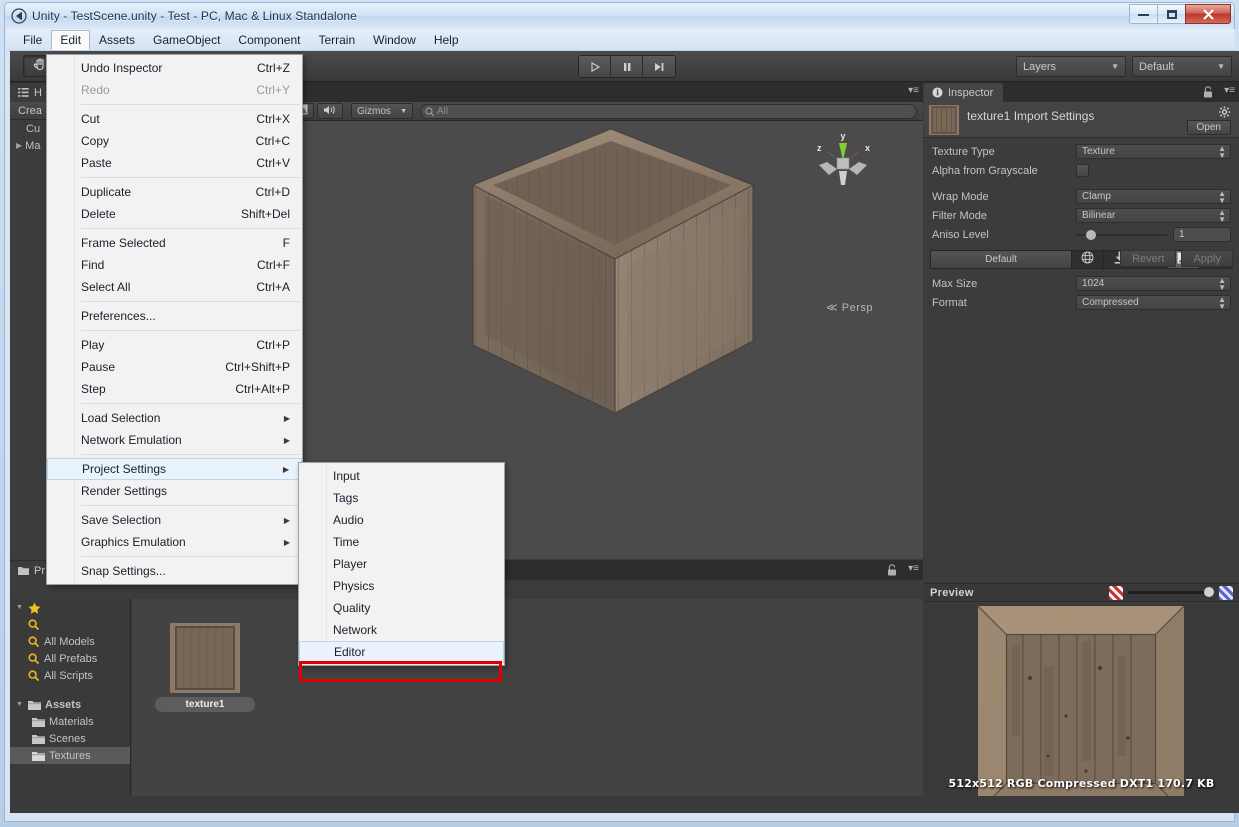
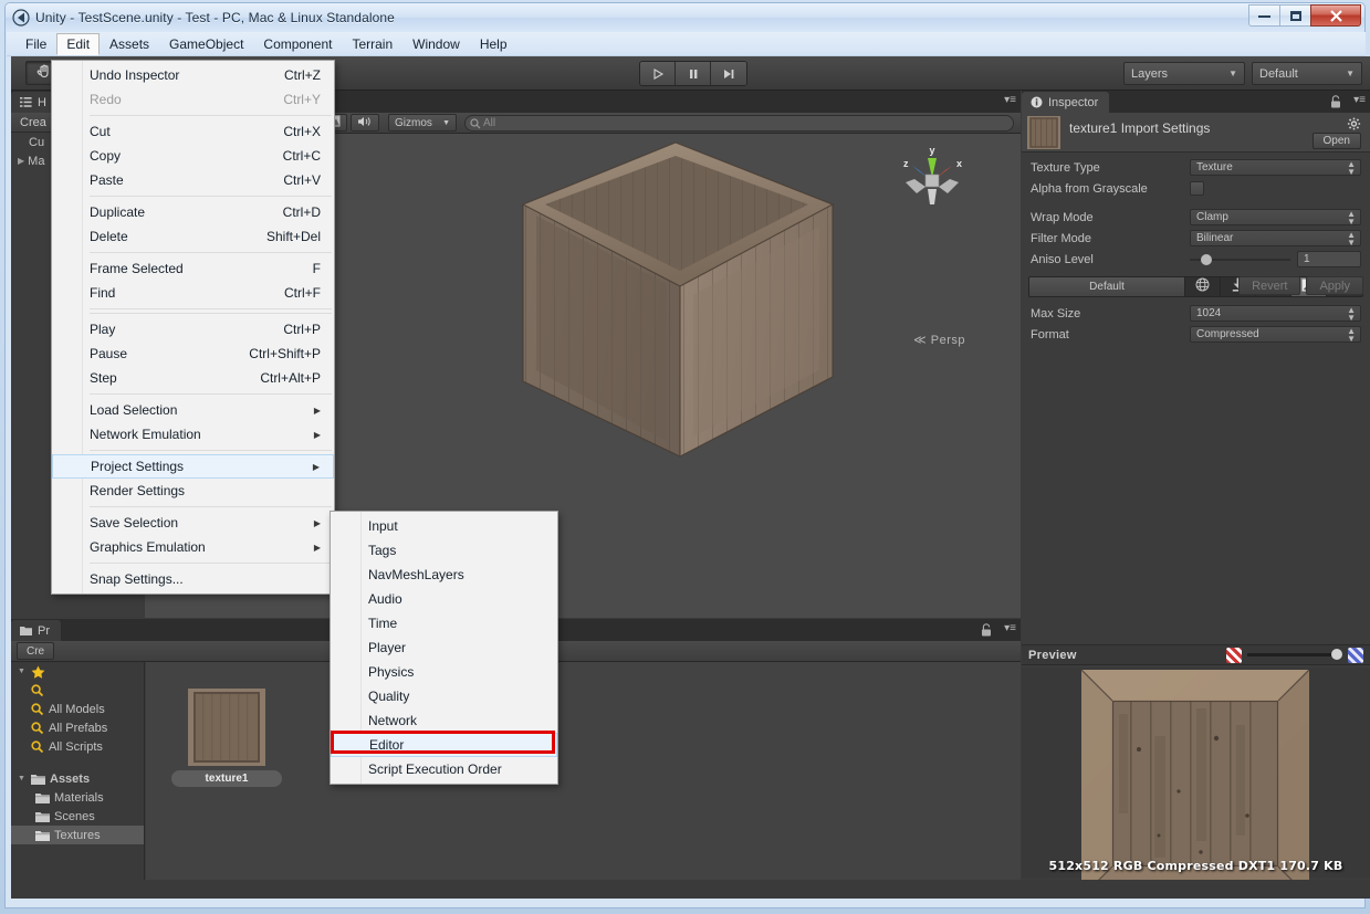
  Unity - TestScene.unity - Test - PC, Mac & Linux Standalone
  File
  Edit
  Assets
  GameObject
  Component
  Terrain
  Window
  Help
  Layers
  ▼
  Default
  ▼
  H
  Crea
  Cu
  ▶
  Ma
  ▾≡
  Gizmos
  All
  y
  z
  x
  ≪ Persp
  Pr
  ▾≡
+ Cre
  All Models
  All Prefabs
  All Scripts
  Assets
  Materials
  Scenes
  Textures
  texture1
  Inspector
  ▾≡
  texture1 Import Settings
  Open
  Texture Type
  Texture
  ▲
  ▼
  Alpha from Grayscale
  Wrap Mode
  Clamp
  ▲
  ▼
  Filter Mode
  Bilinear
  ▲
  ▼
  Aniso Level
  1
  Default
  Max Size
  1024
  ▲
  ▼
  Format
  Compressed
  ▲
  ▼
  Revert
  Apply
  Preview
  512x512 RGB Compressed DXT1 170.7 KB
  Undo Inspector
  Ctrl+Z
  Redo
  Ctrl+Y
  Cut
  Ctrl+X
  Copy
  Ctrl+C
  Paste
  Ctrl+V
  Duplicate
  Ctrl+D
  Delete
  Shift+Del
  Frame Selected
  F
  Find
  Ctrl+F
- Select All
- Ctrl+A
- Preferences...
  Play
  Ctrl+P
  Pause
  Ctrl+Shift+P
  Step
  Ctrl+Alt+P
  Load Selection
  ▶
  Network Emulation
  ▶
  Project Settings
  ▶
  Render Settings
  Save Selection
  ▶
  Graphics Emulation
  ▶
  Snap Settings...
  Input
  Tags
+ NavMeshLayers
  Audio
  Time
  Player
  Physics
  Quality
  Network
  Editor
+ Script Execution Order
